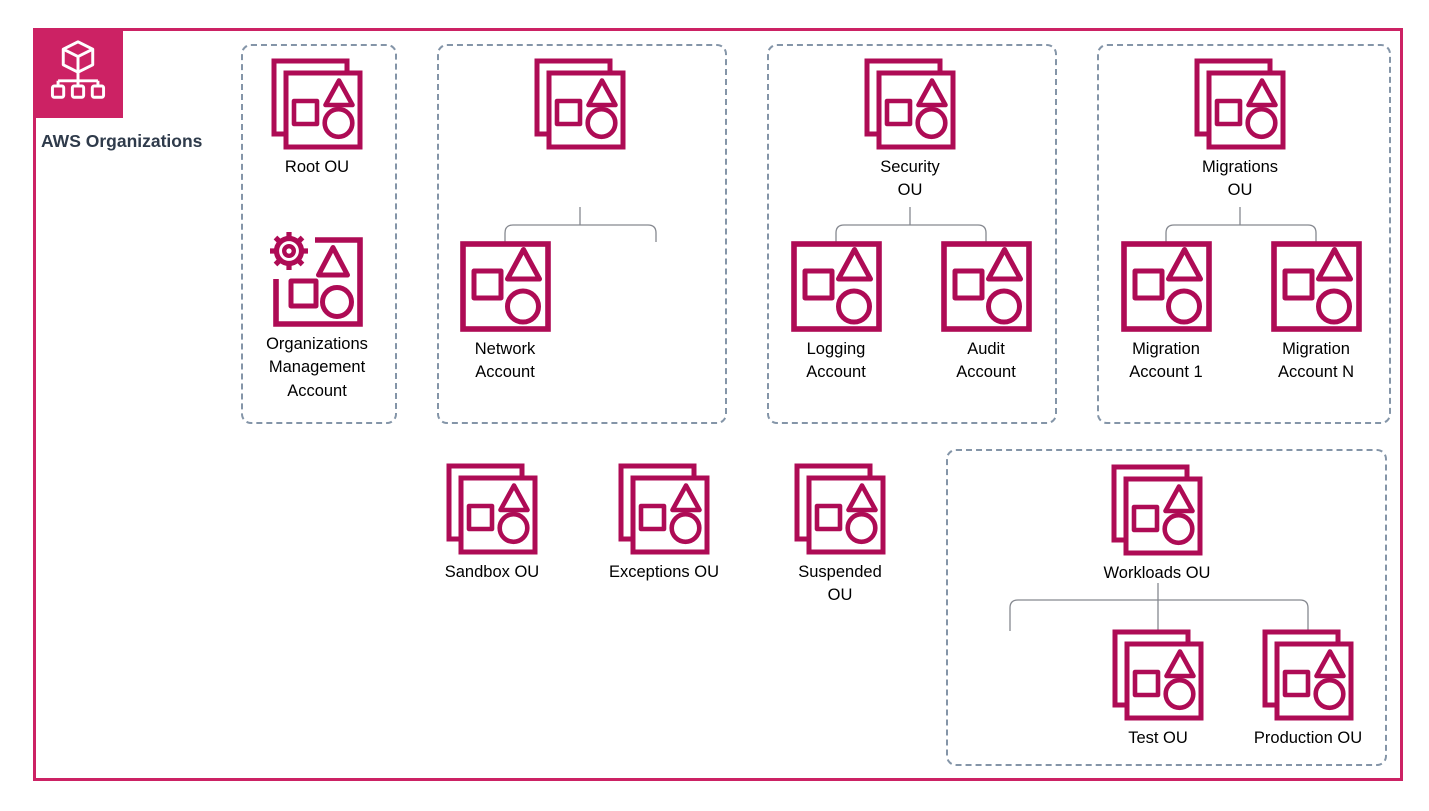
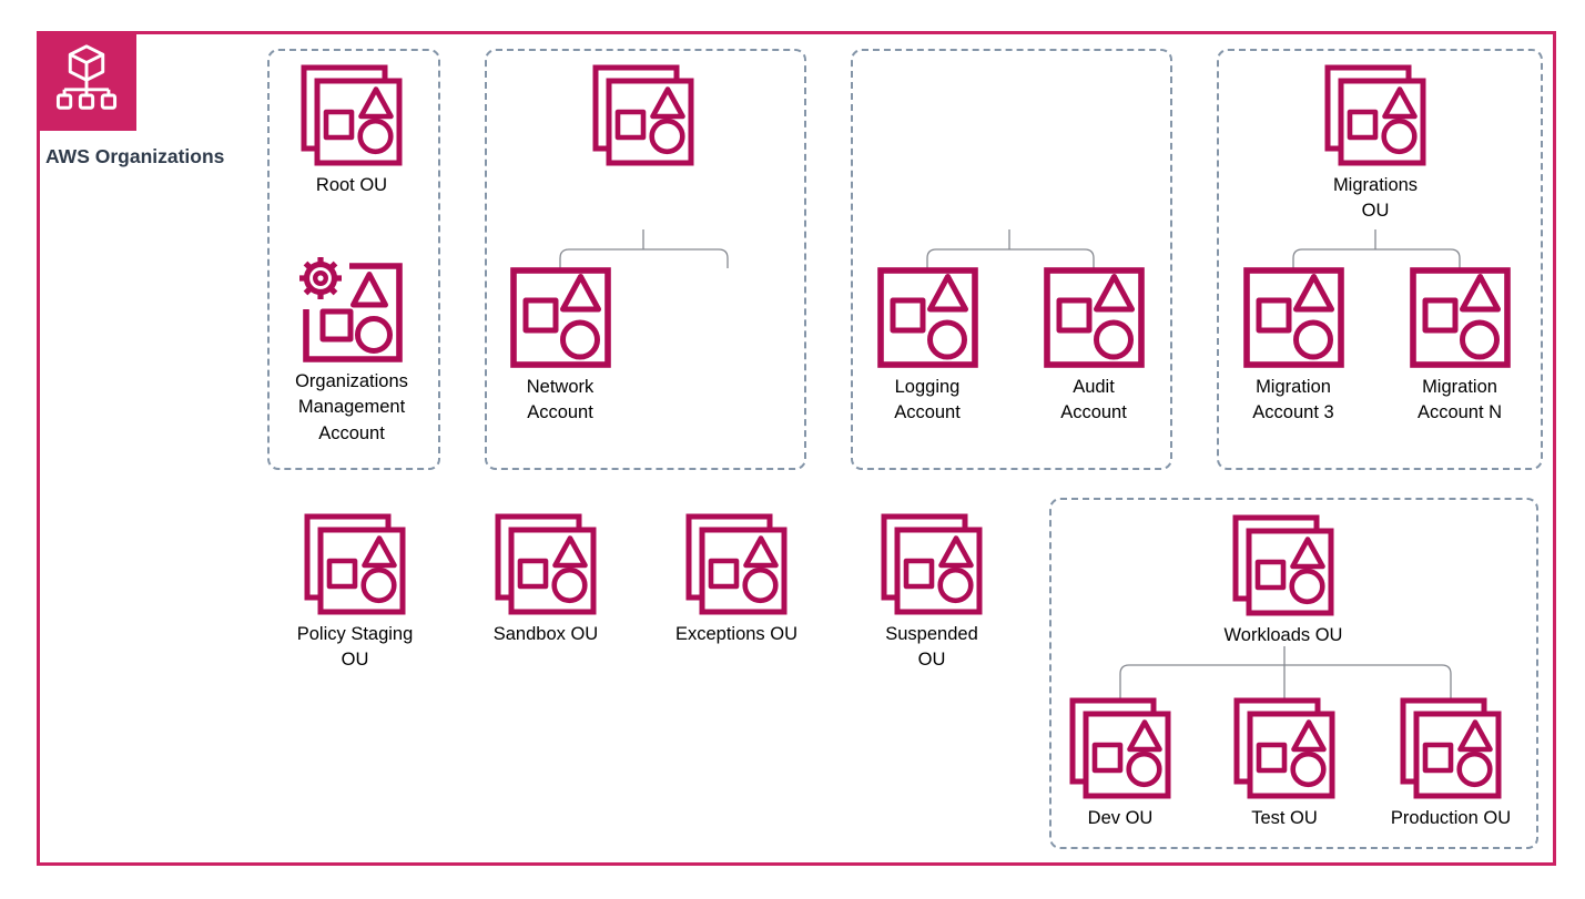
  AWS Organizations
  Root OU
  Organizations Management Account
  Network Account
- Security OU
  Logging Account
  Audit Account
  Migrations OU
- Migration Account 1
+ Migration Account 3
  Migration Account N
+ Policy Staging OU
  Sandbox OU
  Exceptions OU
  Suspended OU
  Workloads OU
+ Dev OU
  Test OU
  Production OU
